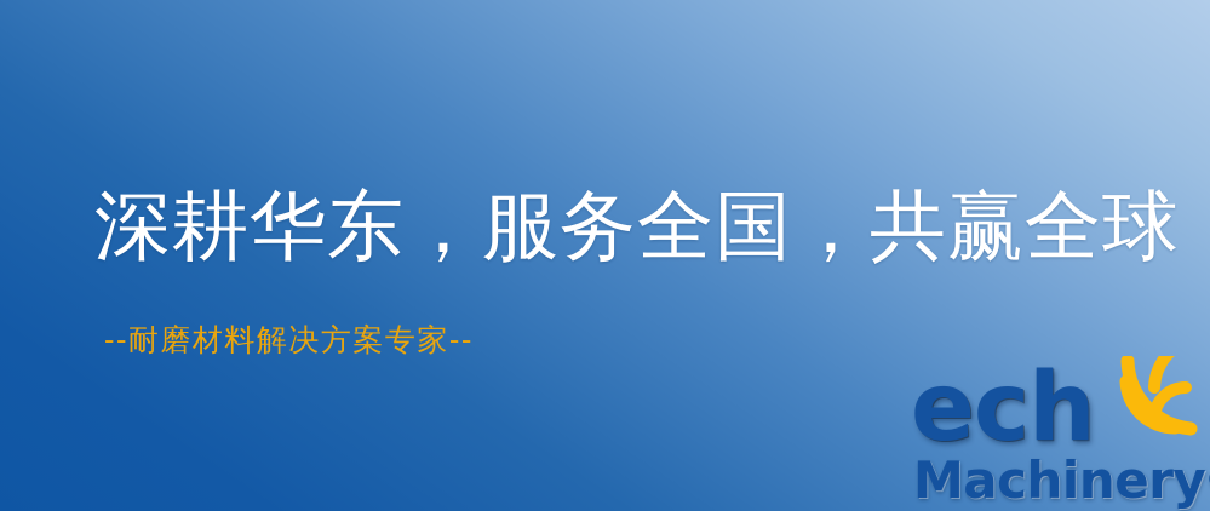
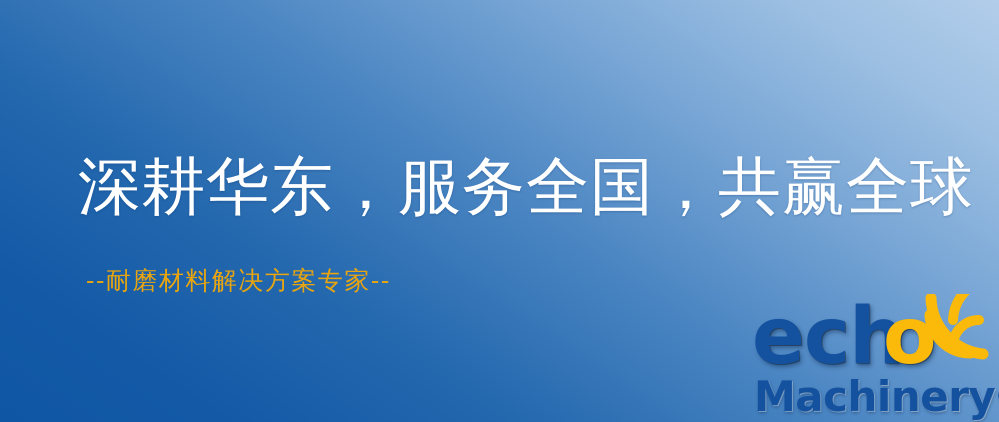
  深耕华东，服务全国，共赢全球
  --耐磨材料解决方案专家--
  ech
+ o
  Machinery
